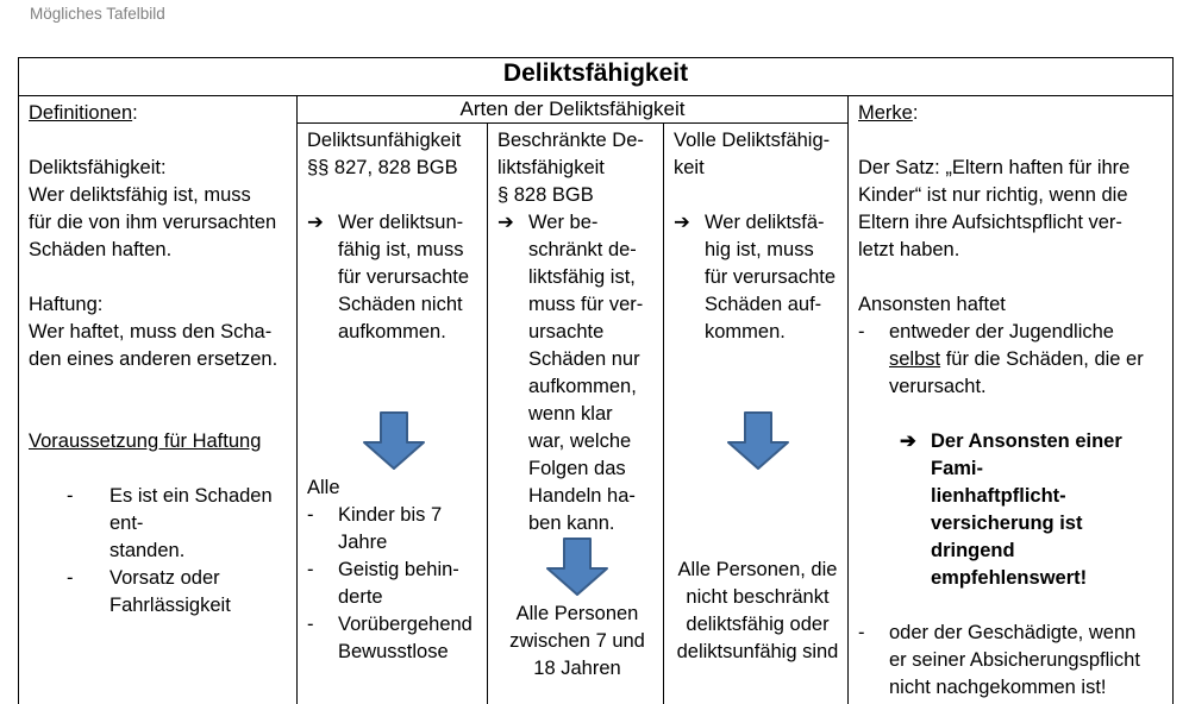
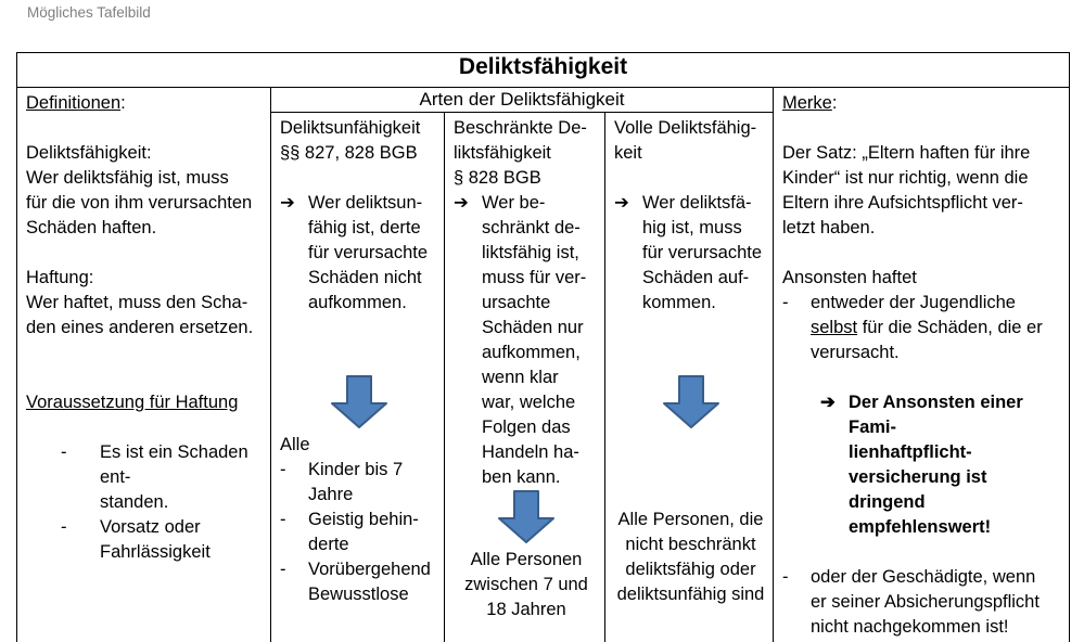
  Mögliches Tafelbild
  Deliktsfähigkeit
  Definitionen: Deliktsfähigkeit: Wer deliktsfähig ist, muss für die von ihm verursachten Schäden haften. Haftung: Wer haftet, muss den Scha- den eines anderen ersetzen. Voraussetzung für Haftung - Es ist ein Schaden ent- standen. - Vorsatz oder Fahrlässigkeit	Arten der Deliktsfähigkeit	Merke: Der Satz: „Eltern haften für ihre Kinder“ ist nur richtig, wenn die Eltern ihre Aufsichtspflicht ver- letzt haben. Ansonsten haftet - entweder der Jugendliche selbst für die Schäden, die er verursacht. ➔ Der Ansonsten einer Fami- lienhaftpflicht- versicherung ist dringend empfehlenswert! - oder der Geschädigte, wenn er seiner Absicherungspflicht nicht nachgekommen ist!
- Deliktsunfähigkeit §§ 827, 828 BGB ➔ Wer deliktsun- fähig ist, muss für verursachte Schäden nicht aufkommen. Alle - Kinder bis 7 Jahre - Geistig behin- derte - Vorübergehend Bewusstlose	Beschränkte De- liktsfähigkeit § 828 BGB ➔ Wer be- schränkt de- liktsfähig ist, muss für ver- ursachte Schäden nur aufkommen, wenn klar war, welche Folgen das Handeln ha- ben kann. Alle Personen zwischen 7 und 18 Jahren	Volle Deliktsfähig- keit ➔ Wer deliktsfä- hig ist, muss für verursachte Schäden auf- kommen. Alle Personen, die nicht beschränkt deliktsfähig oder deliktsunfähig sind
+ Deliktsunfähigkeit §§ 827, 828 BGB ➔ Wer deliktsun- fähig ist, derte für verursachte Schäden nicht aufkommen. Alle - Kinder bis 7 Jahre - Geistig behin- derte - Vorübergehend Bewusstlose	Beschränkte De- liktsfähigkeit § 828 BGB ➔ Wer be- schränkt de- liktsfähig ist, muss für ver- ursachte Schäden nur aufkommen, wenn klar war, welche Folgen das Handeln ha- ben kann. Alle Personen zwischen 7 und 18 Jahren	Volle Deliktsfähig- keit ➔ Wer deliktsfä- hig ist, muss für verursachte Schäden auf- kommen. Alle Personen, die nicht beschränkt deliktsfähig oder deliktsunfähig sind
